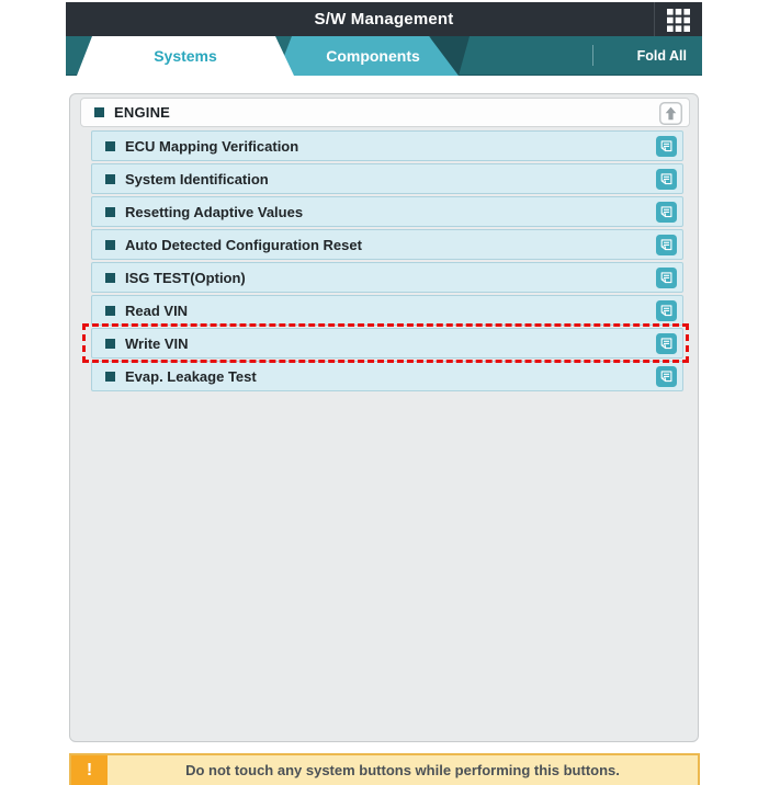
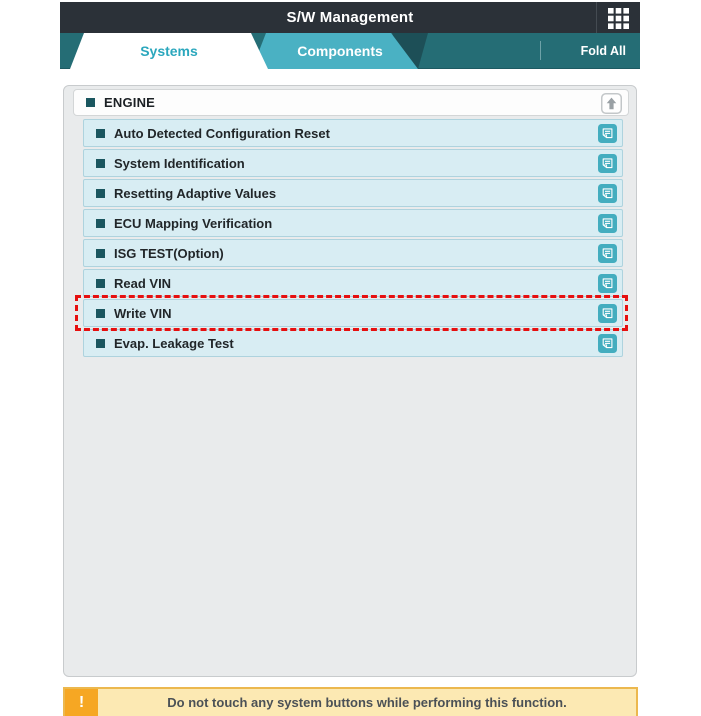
  S/W Management
  Components
  Systems
  Fold All
  ENGINE
- ECU Mapping Verification
+ Auto Detected Configuration Reset
  System Identification
  Resetting Adaptive Values
- Auto Detected Configuration Reset
+ ECU Mapping Verification
  ISG TEST(Option)
  Read VIN
  Write VIN
  Evap. Leakage Test
  !
- Do not touch any system buttons while performing this buttons.
+ Do not touch any system buttons while performing this function.
